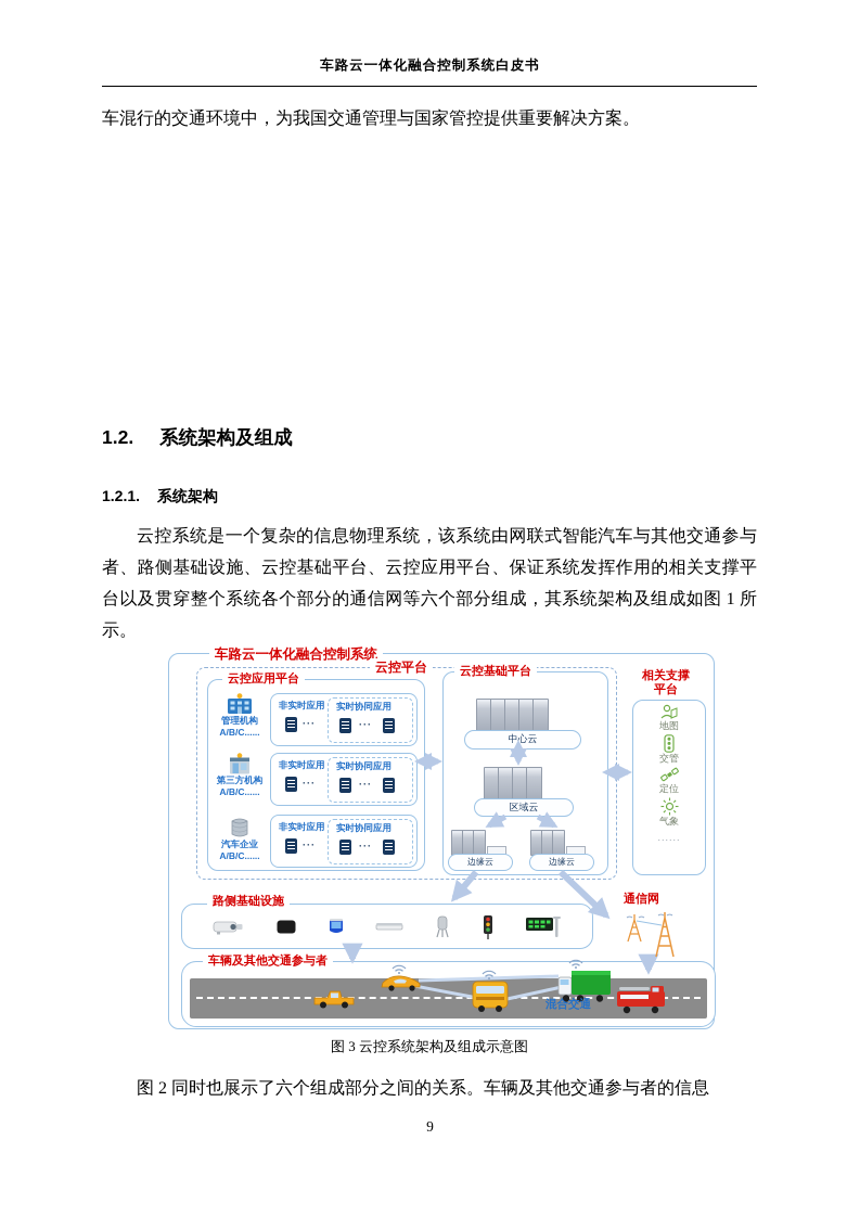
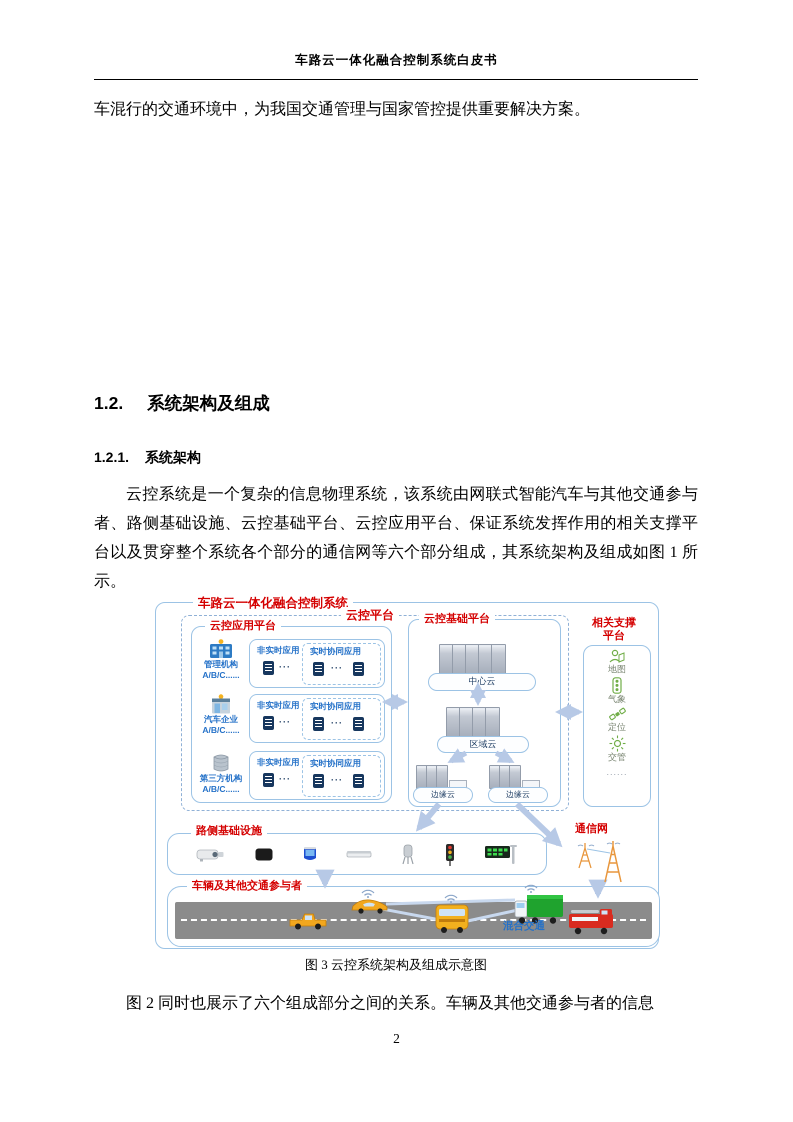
  车路云一体化融合控制系统白皮书
  车混行的交通环境中，为我国交通管理与国家管控提供重要解决方案。
  1.2. 系统架构及组成
  1.2.1. 系统架构
  云控系统是一个复杂的信息物理系统，该系统由网联式智能汽车与其他交通参与者、路侧基础设施、云控基础平台、云控应用平台、保证系统发挥作用的相关支撑平台以及贯穿整个系统各个部分的通信网等六个部分组成，其系统架构及组成如图 1 所示。
  车路云一体化融合控制系统
  云控平台
  云控应用平台
  管理机构
  A/B/C......
- 第三方机构
+ 汽车企业
  A/B/C......
- 汽车企业
+ 第三方机构
  A/B/C......
  非实时应用
  ···
  实时协同应用
  ···
  非实时应用
  ···
  实时协同应用
  ···
  非实时应用
  ···
  实时协同应用
  ···
  云控基础平台
  中心云
  区域云
  边缘云
  边缘云
  相关支撑
  平台
  地图
- 交管
+ 气象
  定位
- 气象
+ 交管
  ......
  路侧基础设施
  通信网
  车辆及其他交通参与者
  混合交通
  图 3 云控系统架构及组成示意图
  图 2 同时也展示了六个组成部分之间的关系。车辆及其他交通参与者的信息
- 9
+ 2
